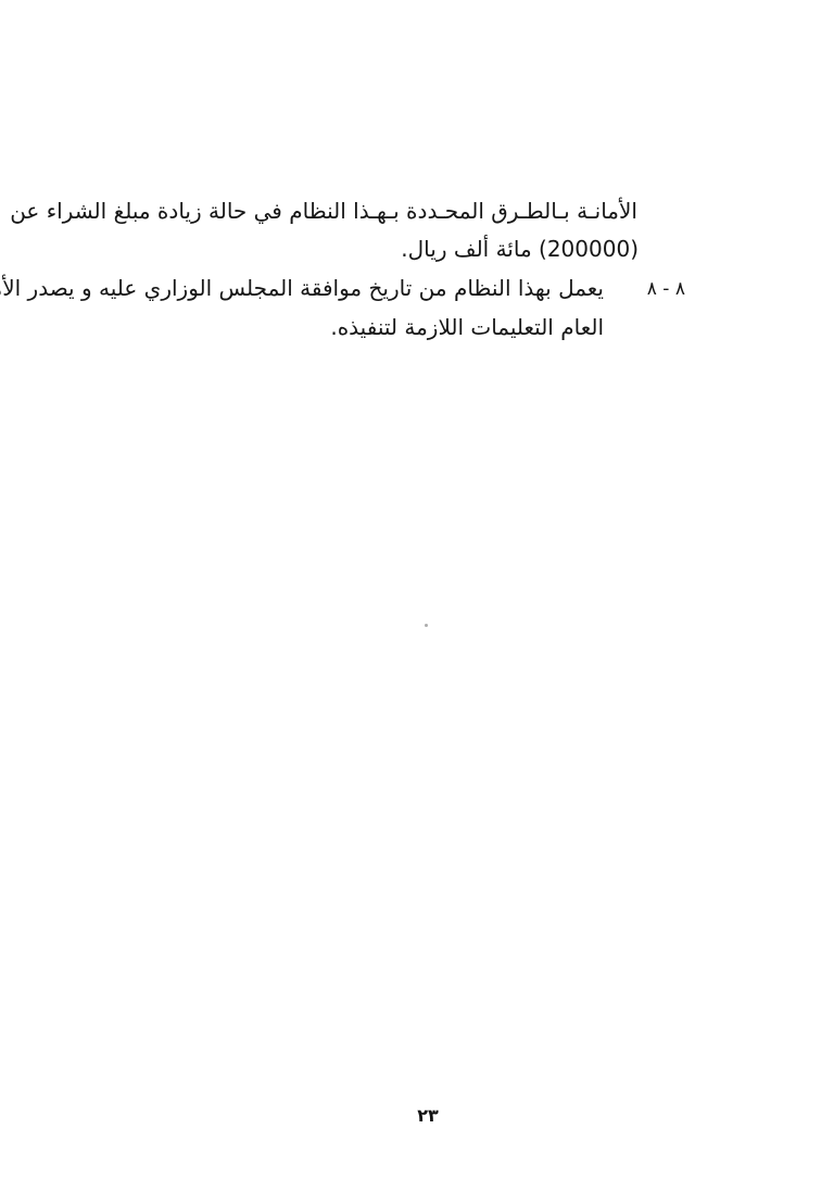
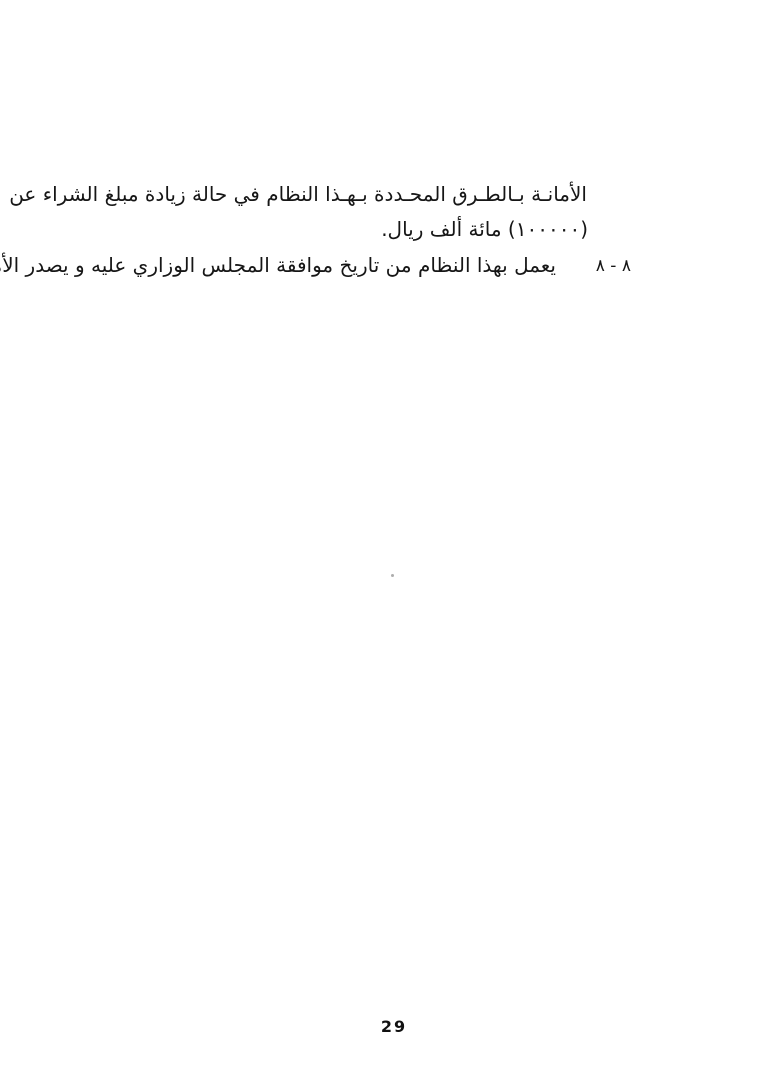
  الأمانـة بـالطـرق المحـددة بـهـذا النظام في حالة زيادة مبلغ الشراء عن
- (200000) مائة ألف ريال.
+ (١٠٠٠٠٠) مائة ألف ريال.
  ٨ - ٨
  يعمل بهذا النظام من تاريخ موافقة المجلس الوزاري عليه و يصدر الأ
- العام التعليمات اللازمة لتنفيذه.
- ٢٣
+ 29
